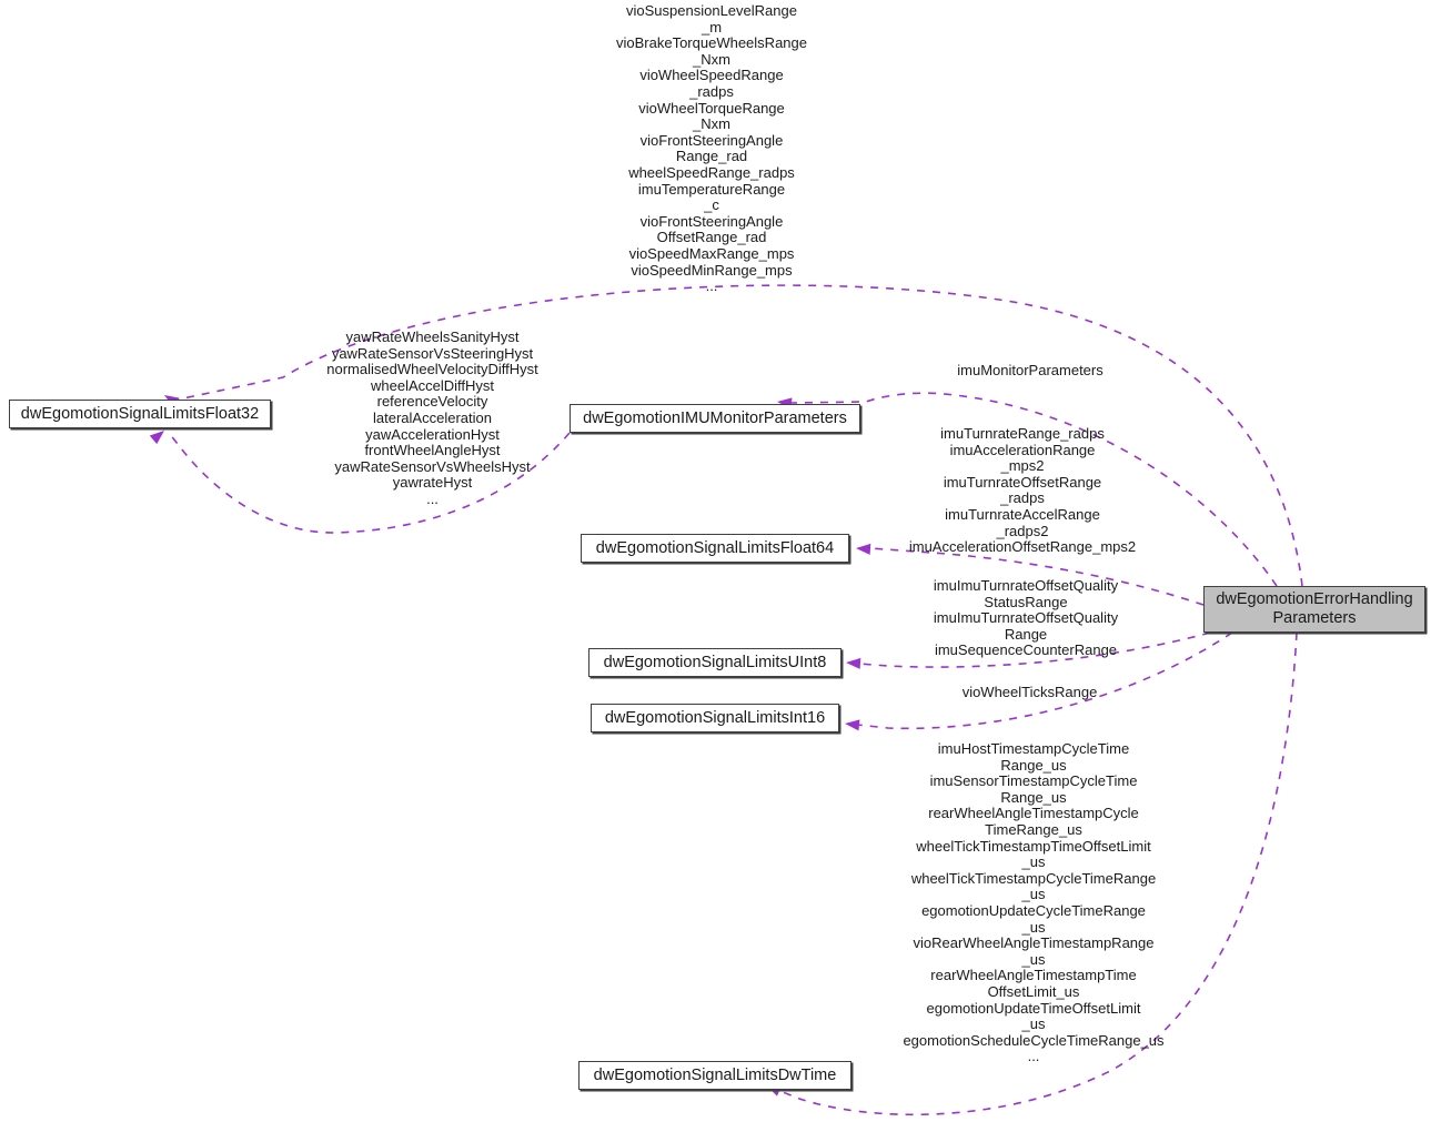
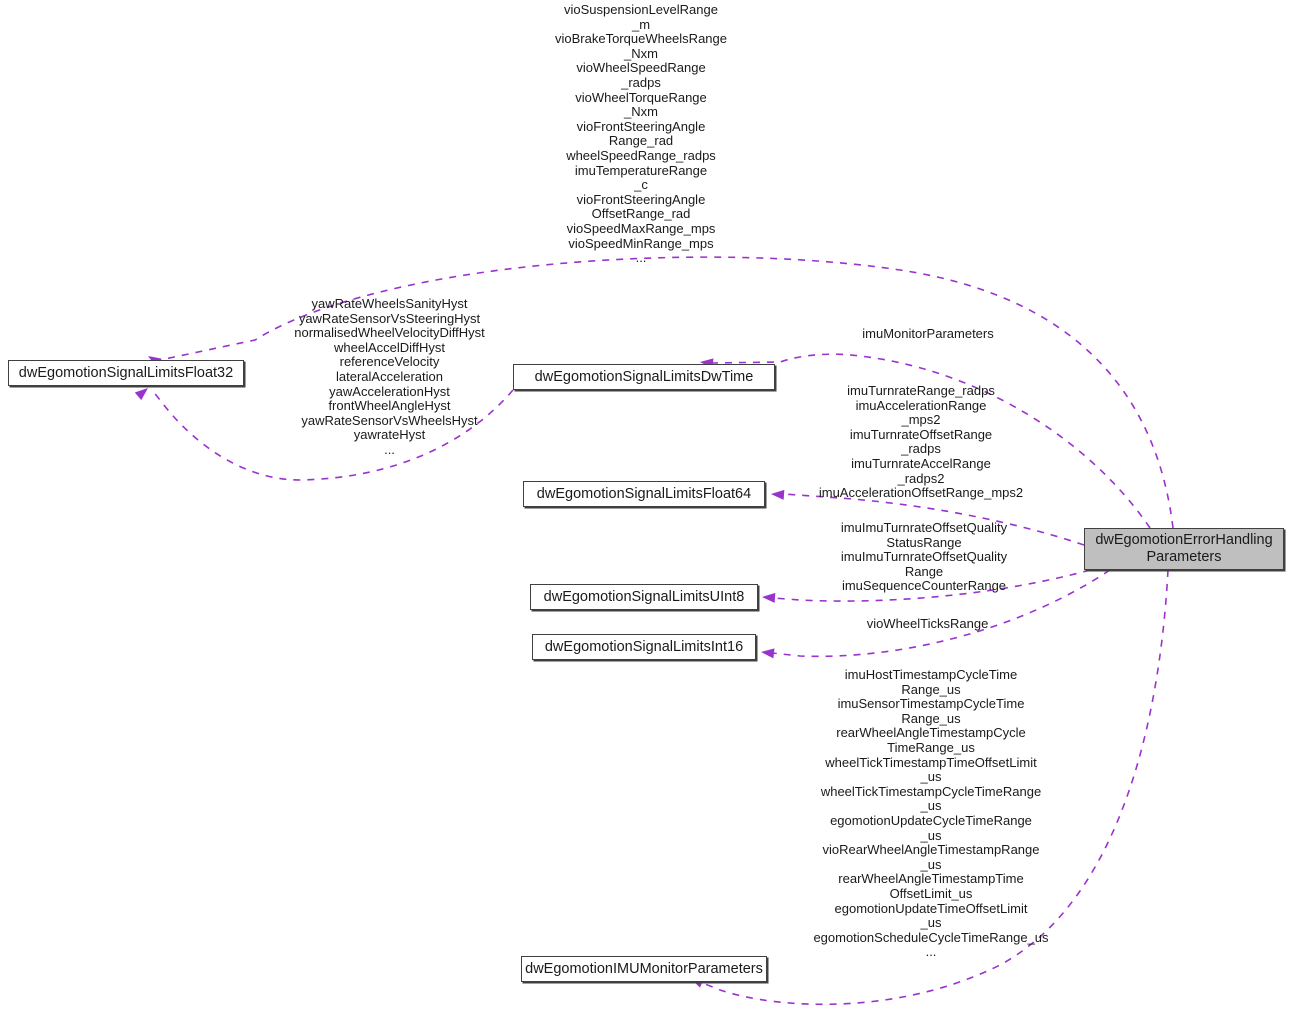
  dwEgomotionSignalLimitsFloat32
- dwEgomotionIMUMonitorParameters
+ dwEgomotionSignalLimitsDwTime
  dwEgomotionSignalLimitsFloat64
  dwEgomotionSignalLimitsUInt8
  dwEgomotionSignalLimitsInt16
- dwEgomotionSignalLimitsDwTime
+ dwEgomotionIMUMonitorParameters
  dwEgomotionErrorHandling
  Parameters
  vioSuspensionLevelRange
  _m
  vioBrakeTorqueWheelsRange
  _Nxm
  vioWheelSpeedRange
  _radps
  vioWheelTorqueRange
  _Nxm
  vioFrontSteeringAngle
  Range_rad
  wheelSpeedRange_radps
  imuTemperatureRange
  _c
  vioFrontSteeringAngle
  OffsetRange_rad
  vioSpeedMaxRange_mps
  vioSpeedMinRange_mps
  ...
  yawRateWheelsSanityHyst
  yawRateSensorVsSteeringHyst
  normalisedWheelVelocityDiffHyst
  wheelAccelDiffHyst
  referenceVelocity
  lateralAcceleration
  yawAccelerationHyst
  frontWheelAngleHyst
  yawRateSensorVsWheelsHyst
  yawrateHyst
  ...
  imuMonitorParameters
  imuTurnrateRange_radps
  imuAccelerationRange
  _mps2
  imuTurnrateOffsetRange
  _radps
  imuTurnrateAccelRange
  _radps2
  imuAccelerationOffsetRange_mps2
  imuImuTurnrateOffsetQuality
  StatusRange
  imuImuTurnrateOffsetQuality
  Range
  imuSequenceCounterRange
  vioWheelTicksRange
  imuHostTimestampCycleTime
  Range_us
  imuSensorTimestampCycleTime
  Range_us
  rearWheelAngleTimestampCycle
  TimeRange_us
  wheelTickTimestampTimeOffsetLimit
  _us
  wheelTickTimestampCycleTimeRange
  _us
  egomotionUpdateCycleTimeRange
  _us
  vioRearWheelAngleTimestampRange
  _us
  rearWheelAngleTimestampTime
  OffsetLimit_us
  egomotionUpdateTimeOffsetLimit
  _us
  egomotionScheduleCycleTimeRange_us
  ...
